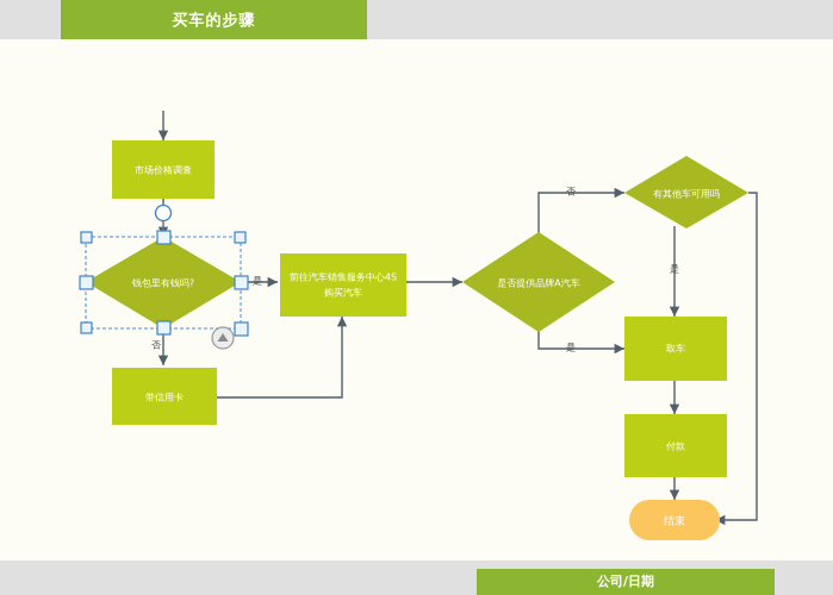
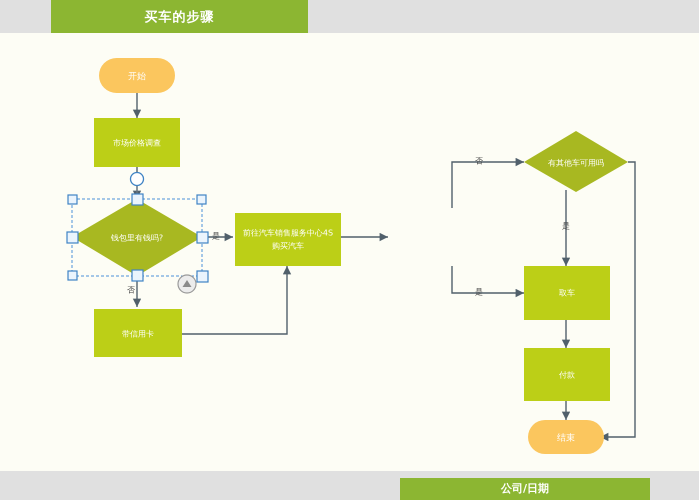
  买车的步骤
+ 开始
  市场价格调查
  钱包里有钱吗?
  带信用卡
  前往汽车销售服务中心4S
  购买汽车
- 是否提供品牌A汽车
  有其他车可用吗
  取车
  付款
  结束
  是
  否
  否
  是
  是
  公司/日期
